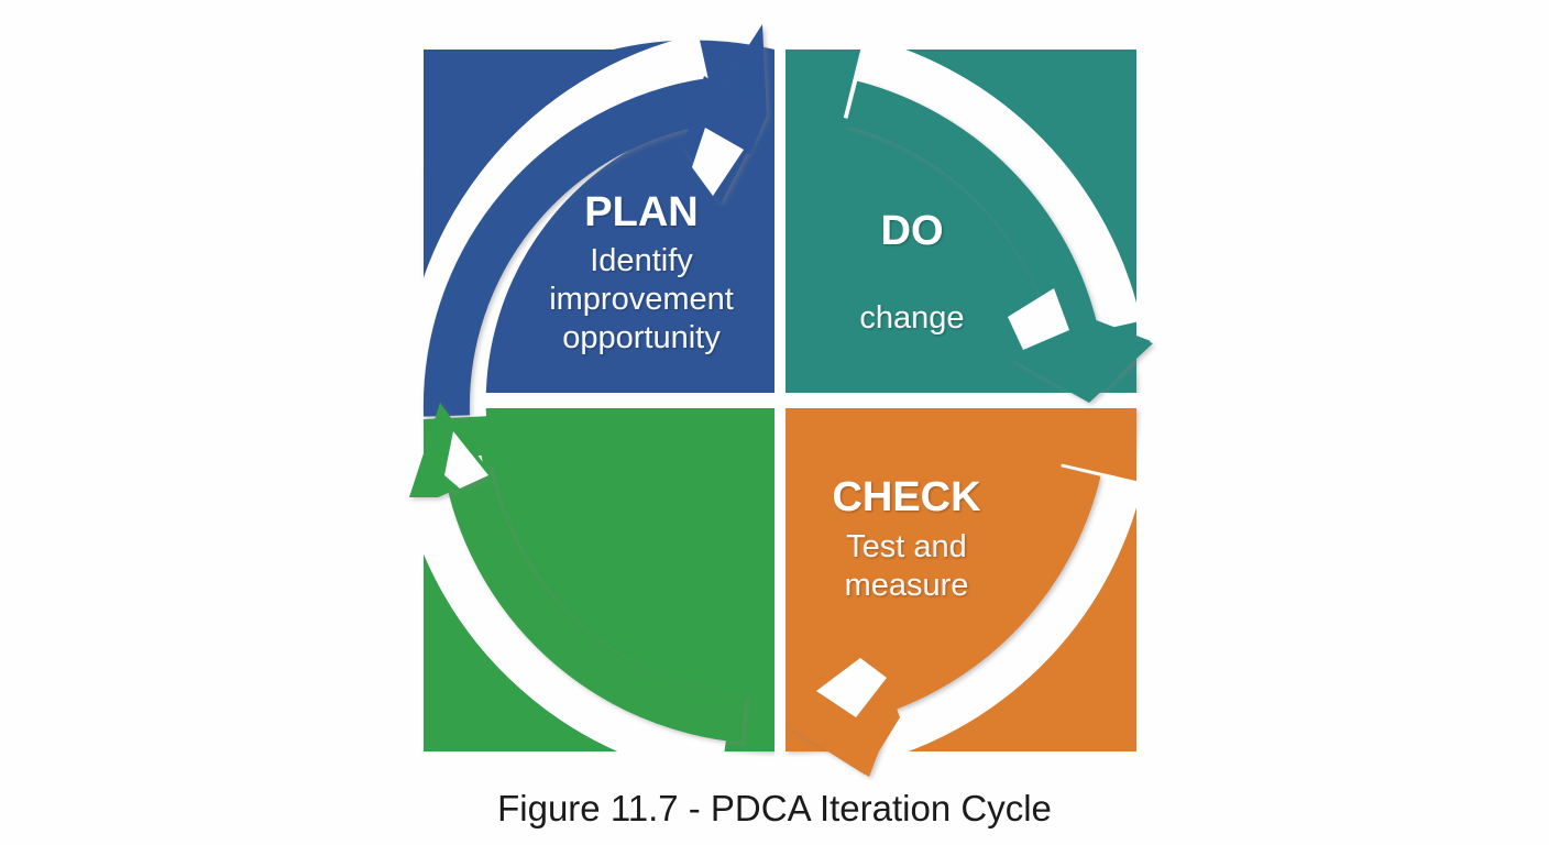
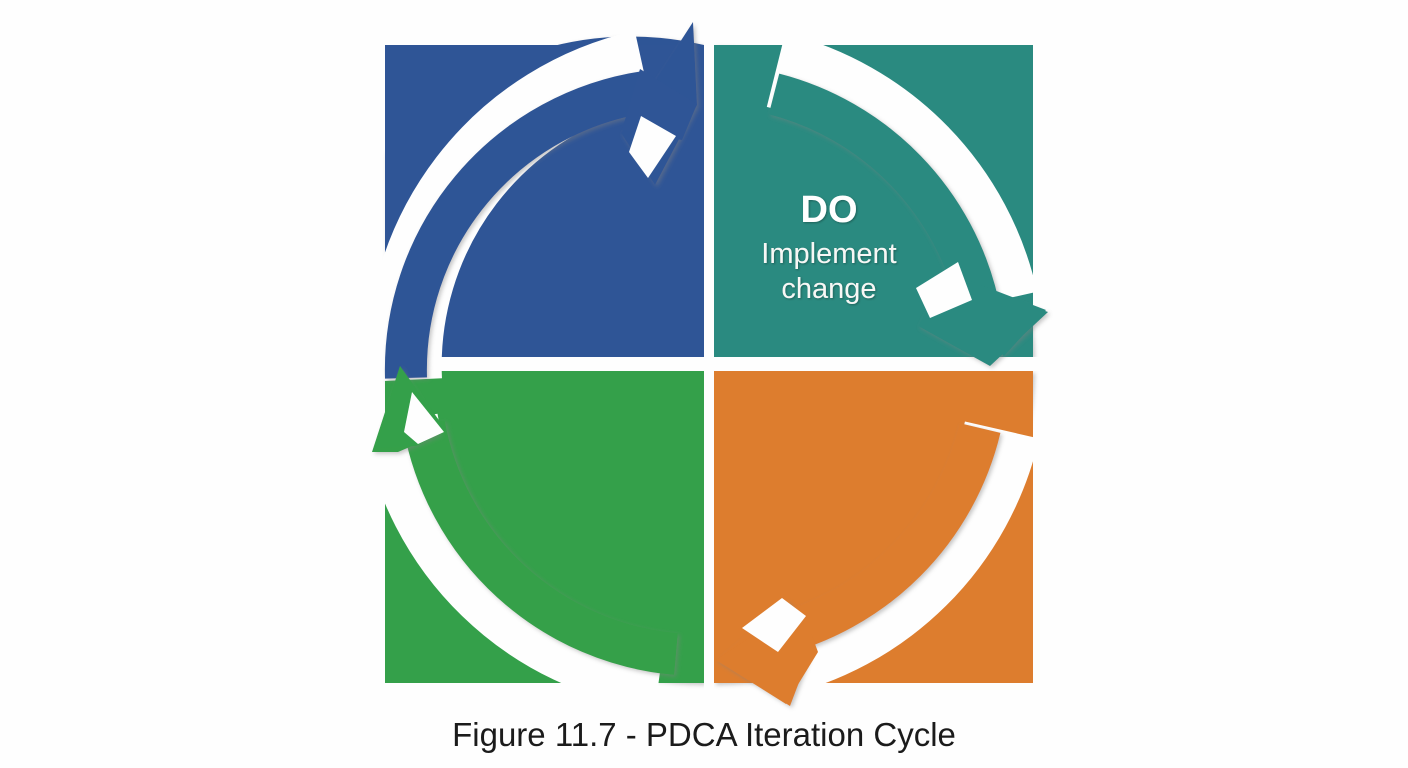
- PLAN
- Identify
- improvement
- opportunity
  DO
+ Implement
  change
- CHECK
- Test and
- measure
  Figure 11.7 - PDCA Iteration Cycle
